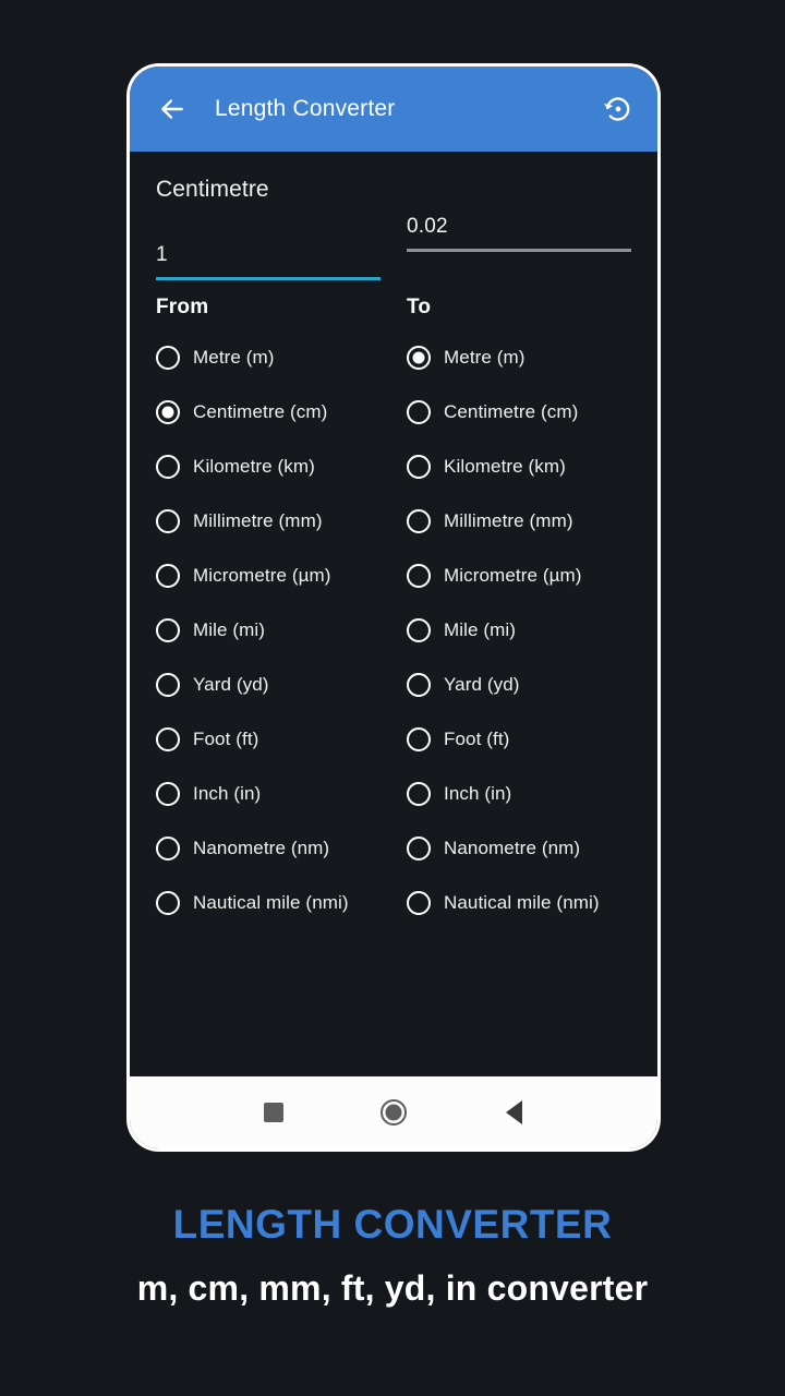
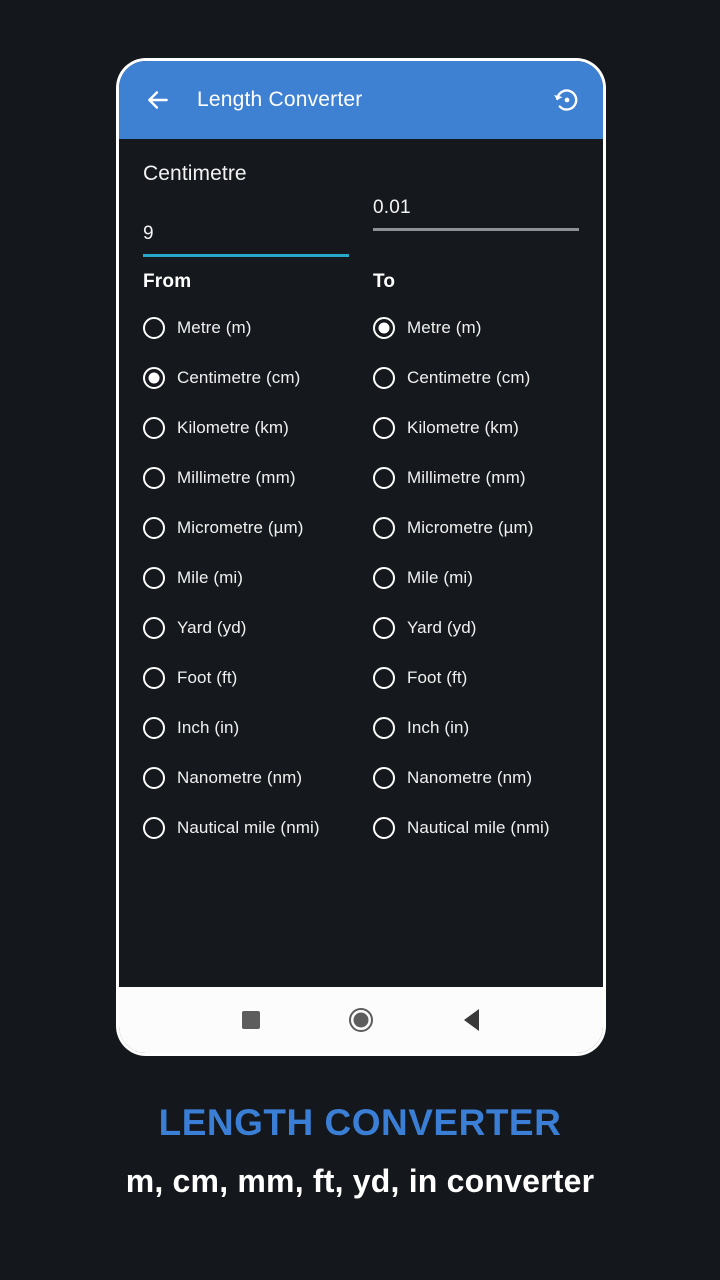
  Length Converter
  Centimetre
- 1
+ 9
- 0.02
+ 0.01
  From
  To
  Metre (m)
  Centimetre (cm)
  Kilometre (km)
  Millimetre (mm)
  Micrometre (µm)
  Mile (mi)
  Yard (yd)
  Foot (ft)
  Inch (in)
  Nanometre (nm)
  Nautical mile (nmi)
  Metre (m)
  Centimetre (cm)
  Kilometre (km)
  Millimetre (mm)
  Micrometre (µm)
  Mile (mi)
  Yard (yd)
  Foot (ft)
  Inch (in)
  Nanometre (nm)
  Nautical mile (nmi)
  LENGTH CONVERTER
  m, cm, mm, ft, yd, in converter
